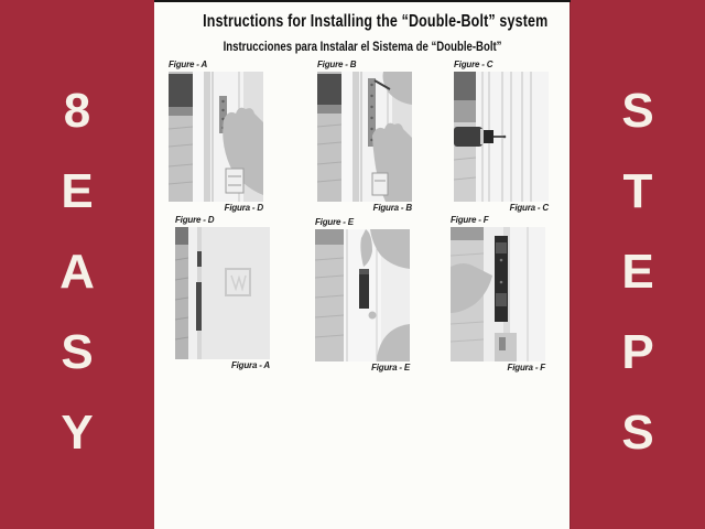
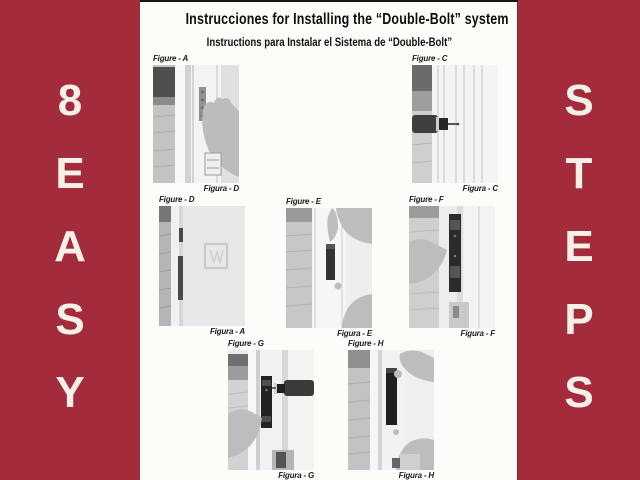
  8
  E
  A
  S
  Y
  S
  T
  E
  P
  S
- Instructions for Installing the “Double-Bolt” system
+ Instrucciones for Installing the “Double-Bolt” system
- Instrucciones para Instalar el Sistema de “Double-Bolt”
+ Instructions para Instalar el Sistema de “Double-Bolt”
  Figure - A
  Figura - D
- Figure - B
- Figura - B
  Figure - C
  Figura - C
  Figure - D
  Figura - A
  Figure - E
  Figura - E
  Figure - F
  Figura - F
+ Figure - G
+ Figura - G
+ Figure - H
+ Figura - H
